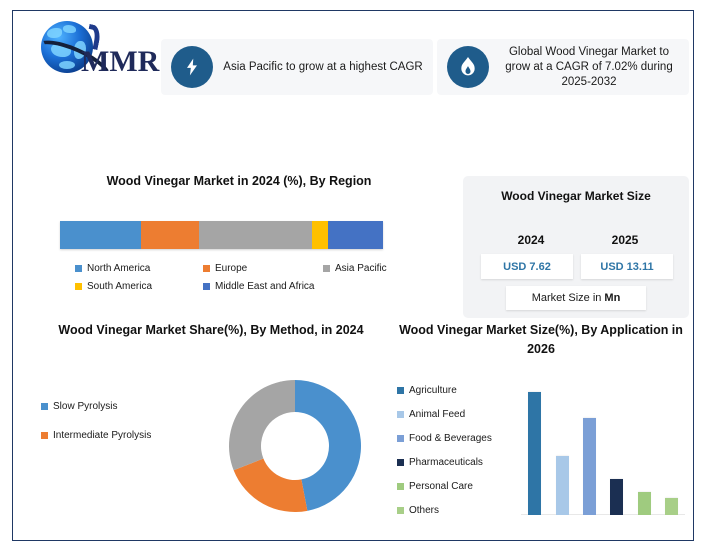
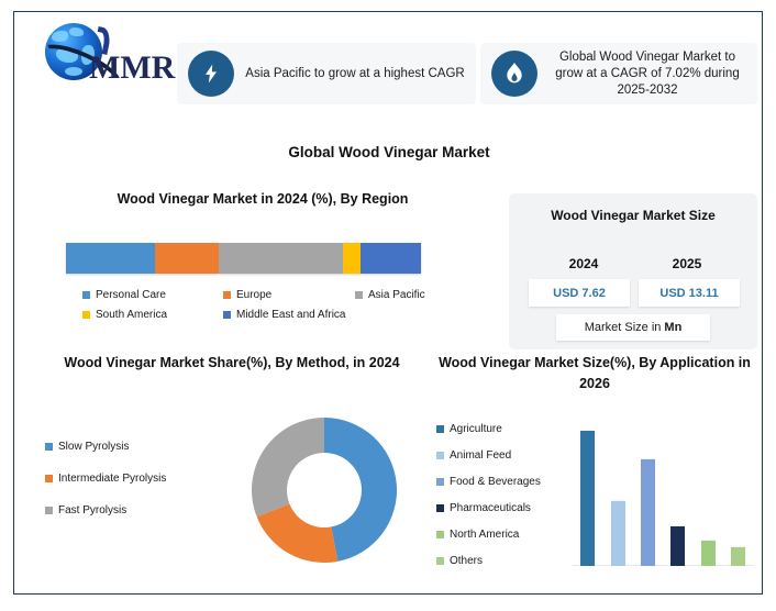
  MMR
  Asia Pacific to grow at a highest CAGR
  Global Wood Vinegar Market to grow at a CAGR of 7.02% during 2025-2032
+ Global Wood Vinegar Market
  Wood Vinegar Market in 2024 (%), By Region
- North America
+ Personal Care
  Europe
  Asia Pacific
  South America
  Middle East and Africa
  Wood Vinegar Market Size
  2024
  2025
  USD 7.62
  USD 13.11
  Market Size in
  Mn
  Wood Vinegar Market Share(%), By Method, in 2024
  Slow Pyrolysis
  Intermediate Pyrolysis
+ Fast Pyrolysis
  Wood Vinegar Market Size(%), By Application in 2026
  Agriculture
  Animal Feed
  Food & Beverages
  Pharmaceuticals
- Personal Care
+ North America
  Others
